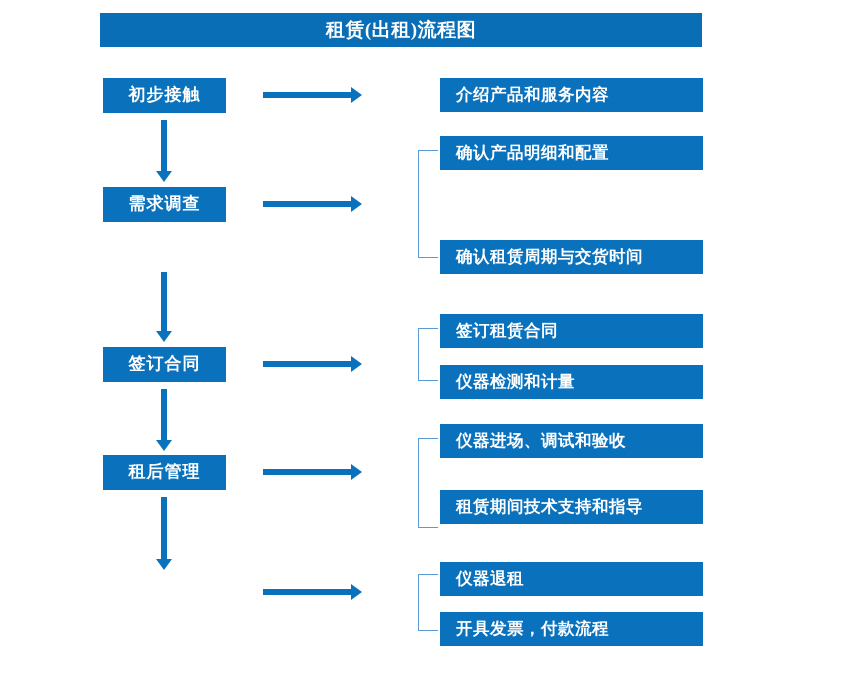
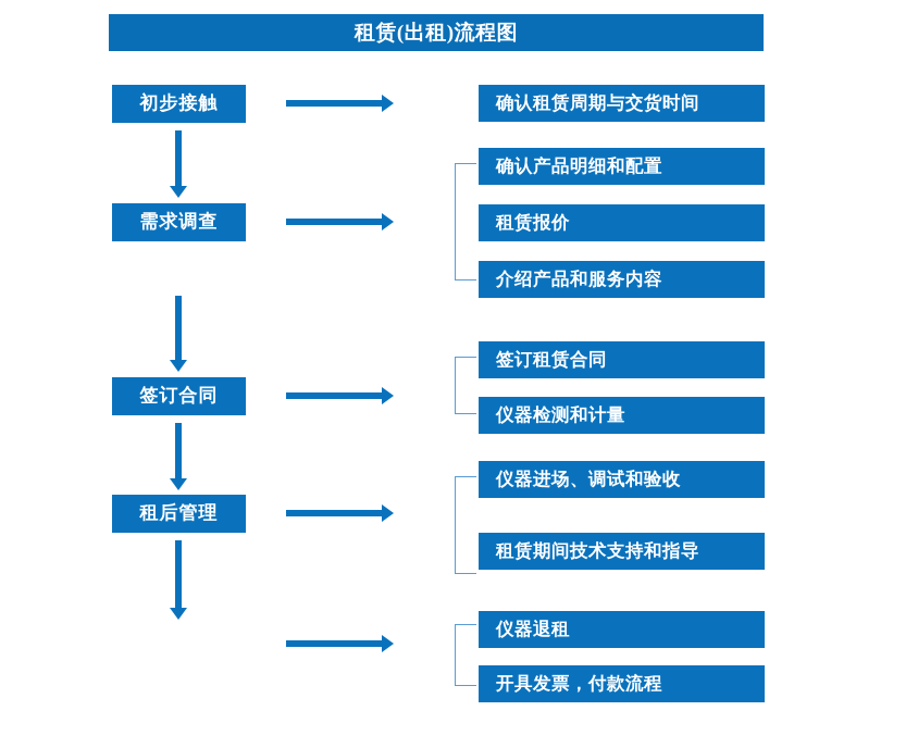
  租赁(出租)流程图
  初步接触
  需求调查
  签订合同
  租后管理
- 介绍产品和服务内容
+ 确认租赁周期与交货时间
  确认产品明细和配置
+ 租赁报价
- 确认租赁周期与交货时间
+ 介绍产品和服务内容
  签订租赁合同
  仪器检测和计量
  仪器进场、调试和验收
  租赁期间技术支持和指导
  仪器退租
  开具发票，付款流程
